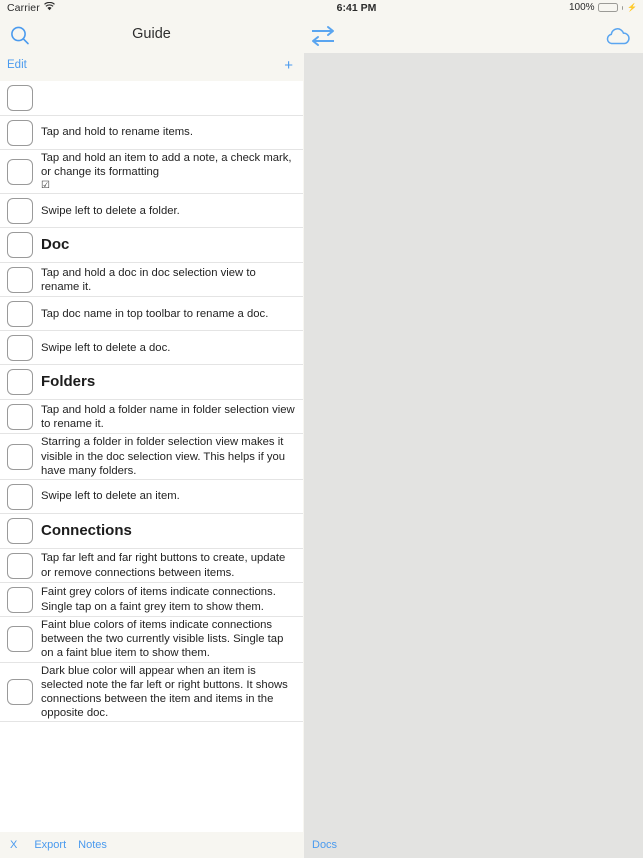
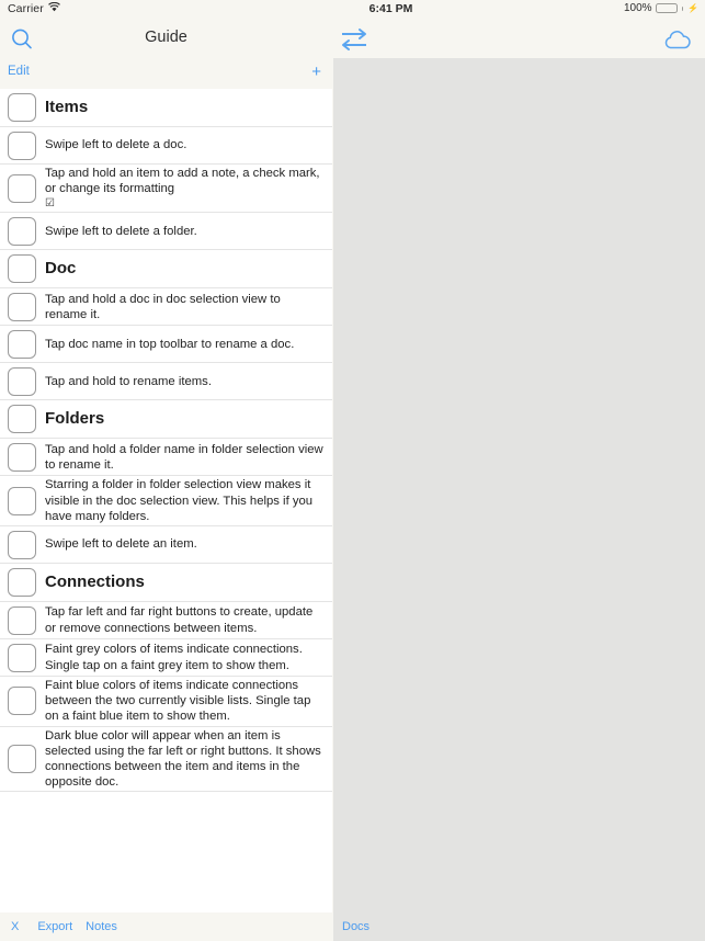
  Carrier
  6:41 PM
  100%
  ⚡
  Guide
  Edit
  +
+ Items
- Tap and hold to rename items.
+ Swipe left to delete a doc.
  Tap and hold an item to add a note, a check mark, or change its formatting
  ☑
  Swipe left to delete a folder.
  Doc
  Tap and hold a doc in doc selection view to rename it.
  Tap doc name in top toolbar to rename a doc.
- Swipe left to delete a doc.
+ Tap and hold to rename items.
  Folders
  Tap and hold a folder name in folder selection view to rename it.
  Starring a folder in folder selection view makes it visible in the doc selection view. This helps if you have many folders.
  Swipe left to delete an item.
  Connections
  Tap far left and far right buttons to create, update or remove connections between items.
  Faint grey colors of items indicate connections. Single tap on a faint grey item to show them.
  Faint blue colors of items indicate connections between the two currently visible lists. Single tap on a faint blue item to show them.
- Dark blue color will appear when an item is selected note the far left or right buttons. It shows connections between the item and items in the opposite doc.
+ Dark blue color will appear when an item is selected using the far left or right buttons. It shows connections between the item and items in the opposite doc.
  X
  Export
  Notes
  Docs
